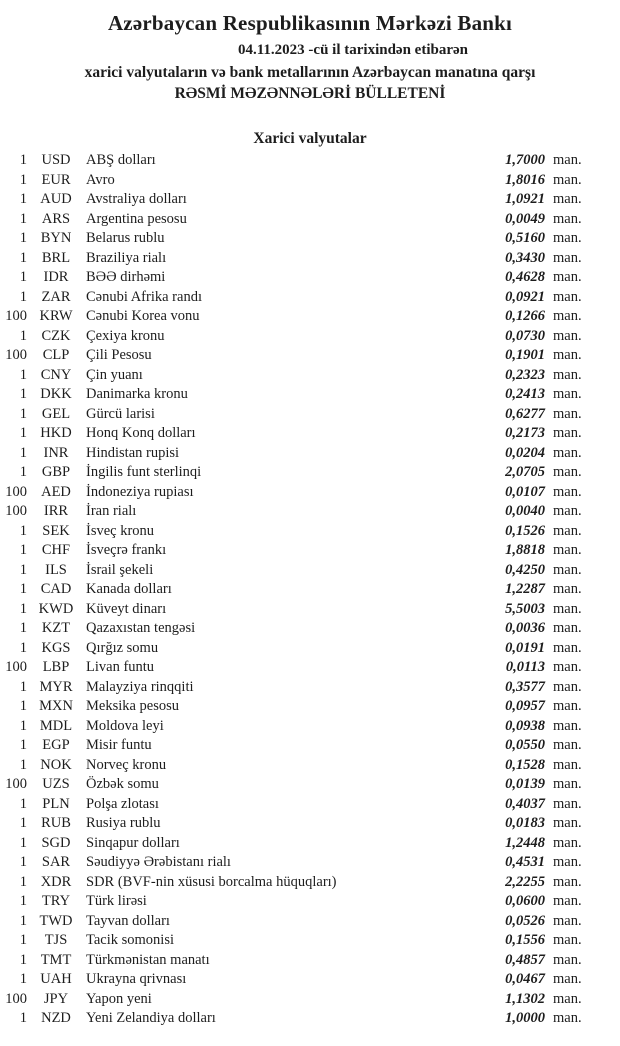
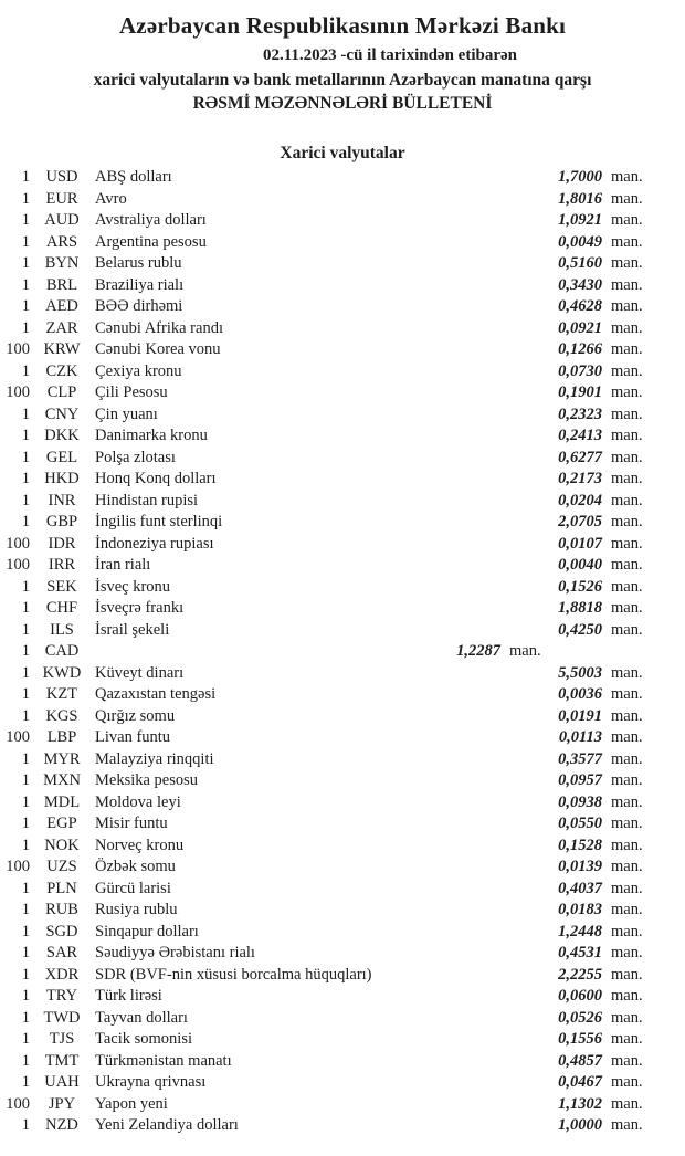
  Azərbaycan Respublikasının Mərkəzi Bankı
- 04.11.2023 -cü il tarixindən etibarən
+ 02.11.2023 -cü il tarixindən etibarən
  xarici valyutaların və bank metallarının Azərbaycan manatına qarşı
  RƏSMİ MƏZƏNNƏLƏRİ BÜLLETENİ
  Xarici valyutalar
  1
  USD
  ABŞ dolları
  1,7000
  man.
  1
  EUR
  Avro
  1,8016
  man.
  1
  AUD
  Avstraliya dolları
  1,0921
  man.
  1
  ARS
  Argentina pesosu
  0,0049
  man.
  1
  BYN
  Belarus rublu
  0,5160
  man.
  1
  BRL
  Braziliya rialı
  0,3430
  man.
  1
- IDR
+ AED
  BƏƏ dirhəmi
  0,4628
  man.
  1
  ZAR
  Cənubi Afrika randı
  0,0921
  man.
  100
  KRW
  Cənubi Korea vonu
  0,1266
  man.
  1
  CZK
  Çexiya kronu
  0,0730
  man.
  100
  CLP
  Çili Pesosu
  0,1901
  man.
  1
  CNY
  Çin yuanı
  0,2323
  man.
  1
  DKK
  Danimarka kronu
  0,2413
  man.
  1
  GEL
- Gürcü larisi
+ Polşa zlotası
  0,6277
  man.
  1
  HKD
  Honq Konq dolları
  0,2173
  man.
  1
  INR
  Hindistan rupisi
  0,0204
  man.
  1
  GBP
  İngilis funt sterlinqi
  2,0705
  man.
  100
- AED
+ IDR
  İndoneziya rupiası
  0,0107
  man.
  100
  IRR
  İran rialı
  0,0040
  man.
  1
  SEK
  İsveç kronu
  0,1526
  man.
  1
  CHF
  İsveçrə frankı
  1,8818
  man.
  1
  ILS
  İsrail şekeli
  0,4250
  man.
  1
  CAD
- Kanada dolları
  1,2287
  man.
  1
  KWD
  Küveyt dinarı
  5,5003
  man.
  1
  KZT
  Qazaxıstan tengəsi
  0,0036
  man.
  1
  KGS
  Qırğız somu
  0,0191
  man.
  100
  LBP
  Livan funtu
  0,0113
  man.
  1
  MYR
  Malayziya rinqqiti
  0,3577
  man.
  1
  MXN
  Meksika pesosu
  0,0957
  man.
  1
  MDL
  Moldova leyi
  0,0938
  man.
  1
  EGP
  Misir funtu
  0,0550
  man.
  1
  NOK
  Norveç kronu
  0,1528
  man.
  100
  UZS
  Özbək somu
  0,0139
  man.
  1
  PLN
- Polşa zlotası
+ Gürcü larisi
  0,4037
  man.
  1
  RUB
  Rusiya rublu
  0,0183
  man.
  1
  SGD
  Sinqapur dolları
  1,2448
  man.
  1
  SAR
  Səudiyyə Ərəbistanı rialı
  0,4531
  man.
  1
  XDR
  SDR (BVF-nin xüsusi borcalma hüquqları)
  2,2255
  man.
  1
  TRY
  Türk lirəsi
  0,0600
  man.
  1
  TWD
  Tayvan dolları
  0,0526
  man.
  1
  TJS
  Tacik somonisi
  0,1556
  man.
  1
  TMT
  Türkmənistan manatı
  0,4857
  man.
  1
  UAH
  Ukrayna qrivnası
  0,0467
  man.
  100
  JPY
  Yapon yeni
  1,1302
  man.
  1
  NZD
  Yeni Zelandiya dolları
  1,0000
  man.
